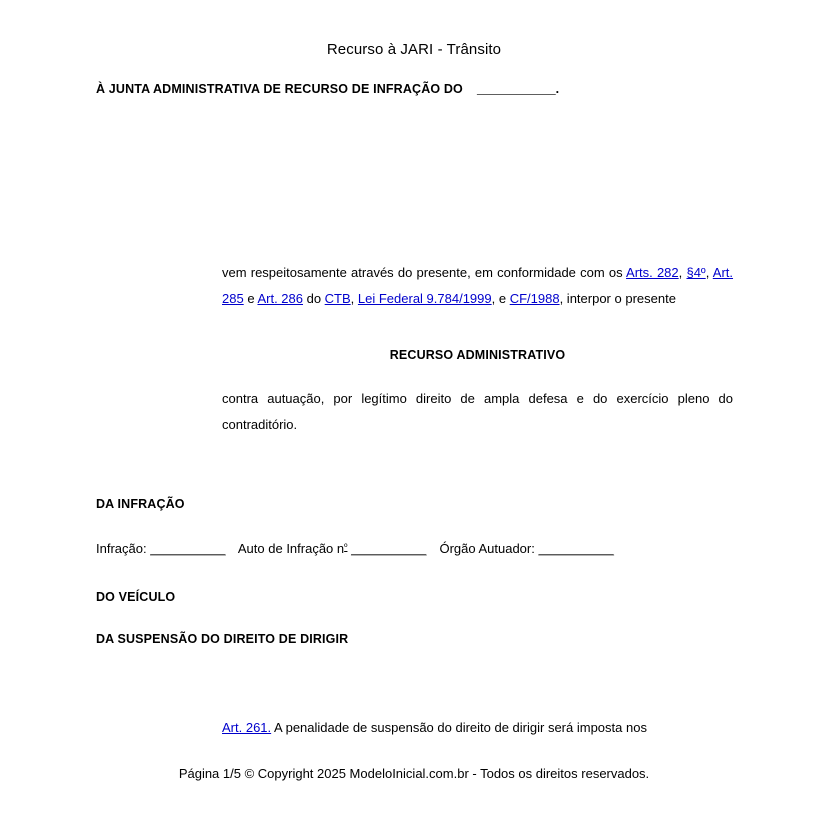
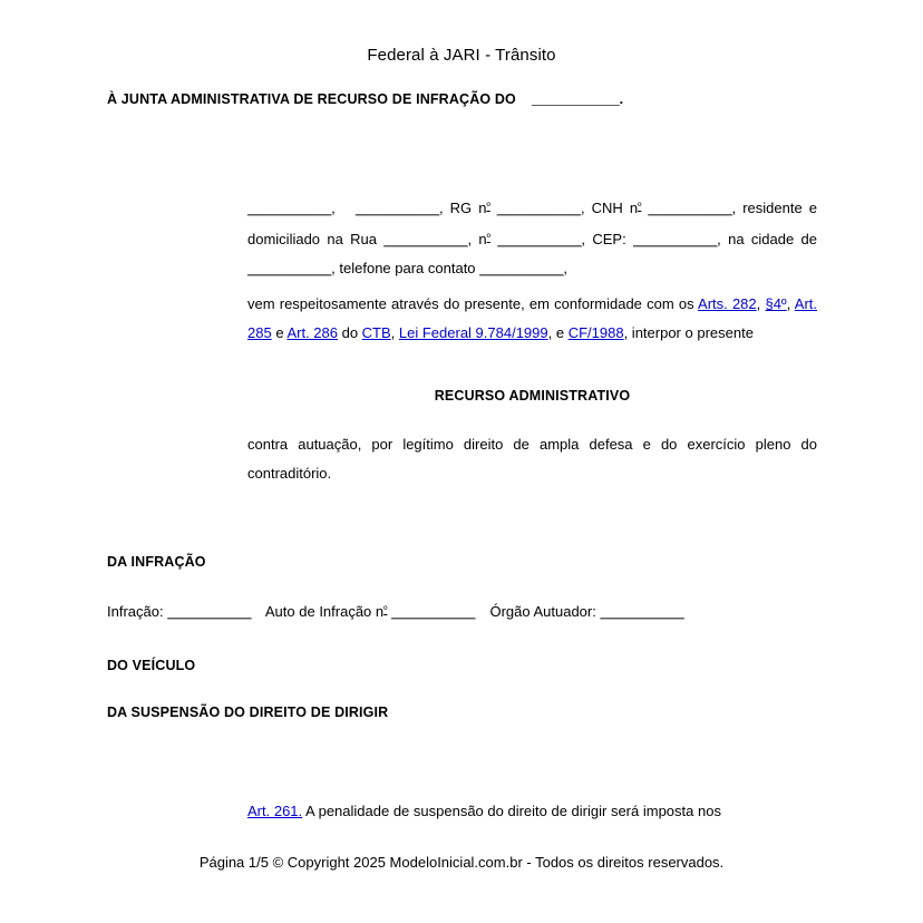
- Recurso à JARI - Trânsito
+ Federal à JARI - Trânsito
  À JUNTA ADMINISTRATIVA DE RECURSO DE INFRAÇÃO DO ____________.
+ ___________, ___________, RG nº ___________, CNH nº ___________, residente e domiciliado na Rua ___________, nº ___________, CEP: ___________, na cidade de ___________, telefone para contato ___________,
  vem respeitosamente através do presente, em conformidade com os Arts. 282, §4º, Art. 285 e Art. 286 do CTB, Lei Federal 9.784/1999, e CF/1988, interpor o presente
  RECURSO ADMINISTRATIVO
  contra autuação, por legítimo direito de ampla defesa e do exercício pleno do contraditório.
  DA INFRAÇÃO
  Infração: ___________ Auto de Infração nº ___________ Órgão Autuador: ___________
  DO VEÍCULO
  DA SUSPENSÃO DO DIREITO DE DIRIGIR
  Art. 261. A penalidade de suspensão do direito de dirigir será imposta nos
  Página 1/5 © Copyright 2025 ModeloInicial.com.br - Todos os direitos reservados.
